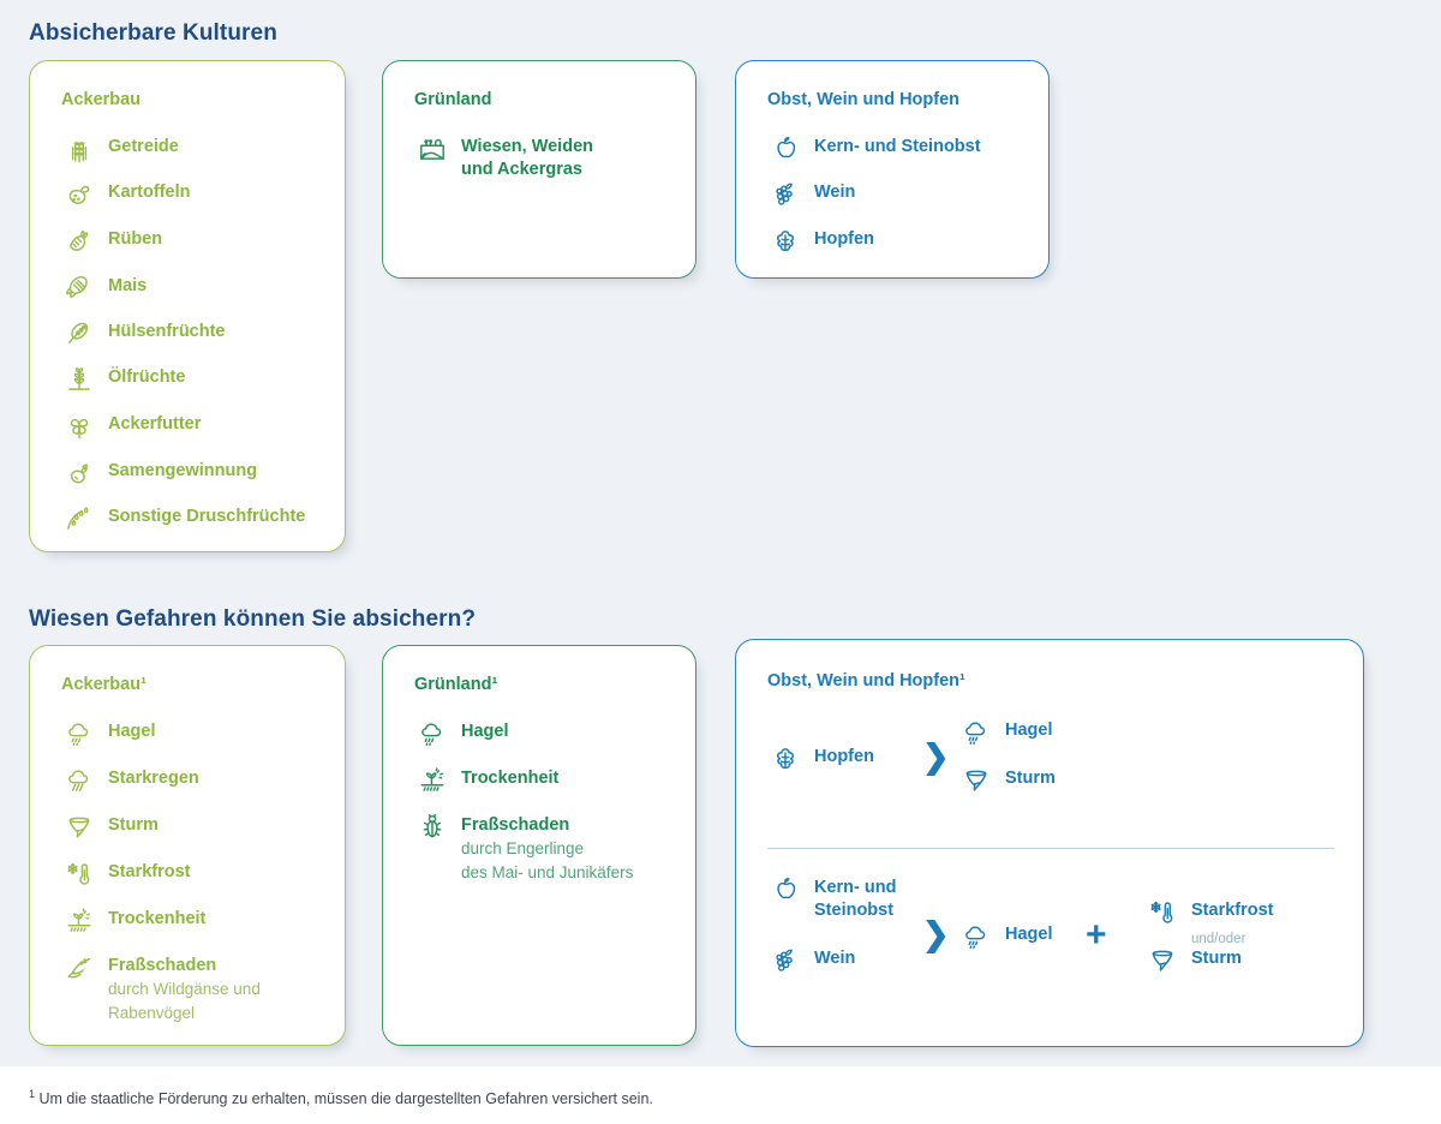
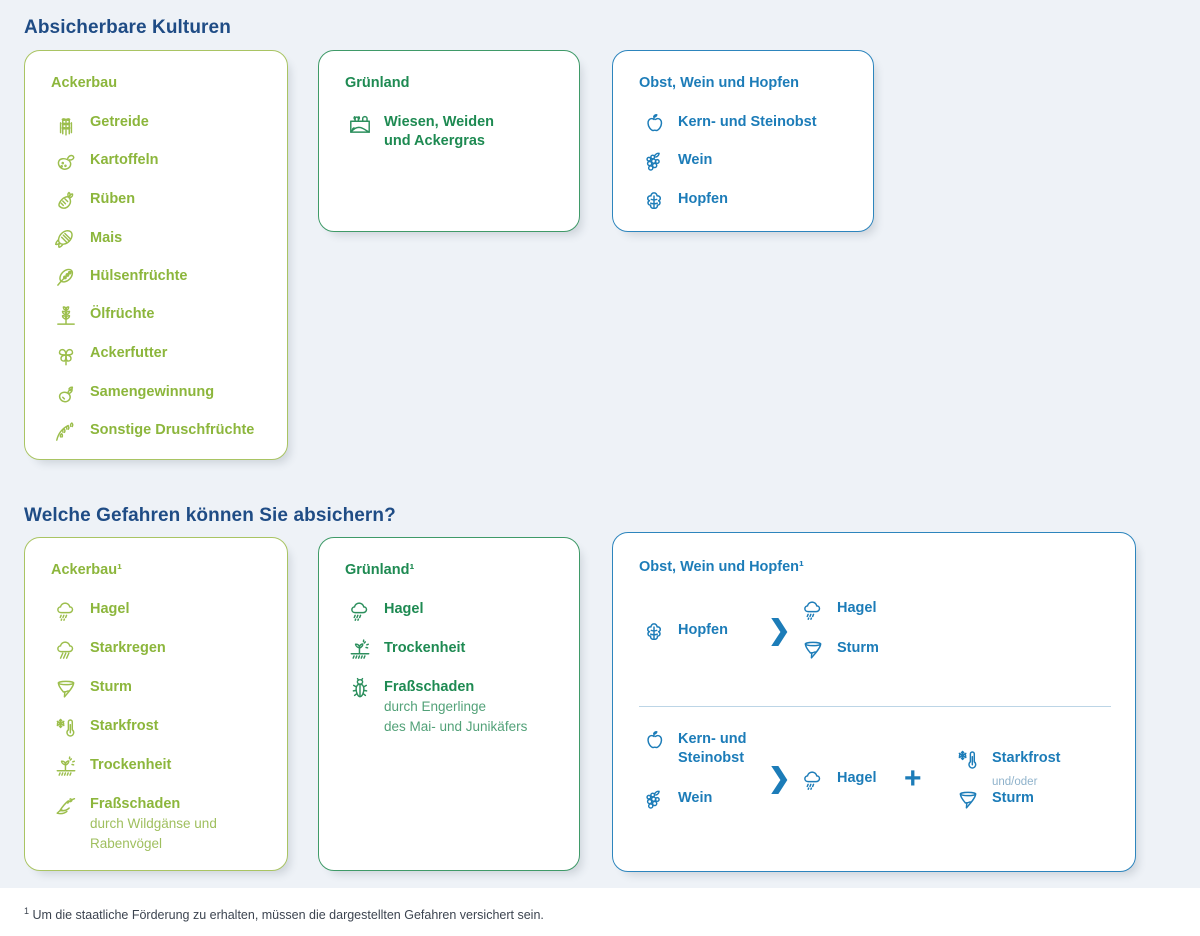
  Absicherbare Kulturen
  Ackerbau
  Getreide
  Kartoffeln
  Rüben
  Mais
  Hülsenfrüchte
  Ölfrüchte
  Ackerfutter
  Samengewinnung
  Sonstige Druschfrüchte
  Grünland
  Wiesen, Weiden
  und Ackergras
  Obst, Wein und Hopfen
  Kern- und Steinobst
  Wein
  Hopfen
- Wiesen Gefahren können Sie absichern?
+ Welche Gefahren können Sie absichern?
  Ackerbau¹
  Hagel
  Starkregen
  Sturm
  Starkfrost
  Trockenheit
  Fraßschaden
  durch Wildgänse und
  Rabenvögel
  Grünland¹
  Hagel
  Trockenheit
  Fraßschaden
  durch Engerlinge
  des Mai- und Junikäfers
  Obst, Wein und Hopfen¹
  Hopfen
  ❯
  Hagel
  Sturm
  Kern- und
  Steinobst
  Wein
  ❯
  Hagel
  +
  Starkfrost
  und/oder
  Sturm
  1 Um die staatliche Förderung zu erhalten, müssen die dargestellten Gefahren versichert sein.
